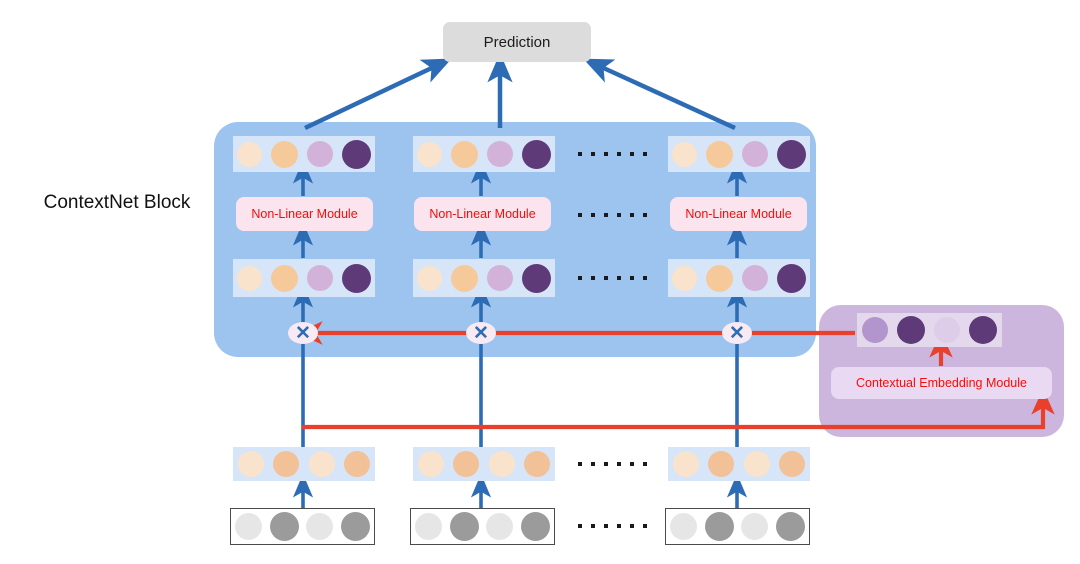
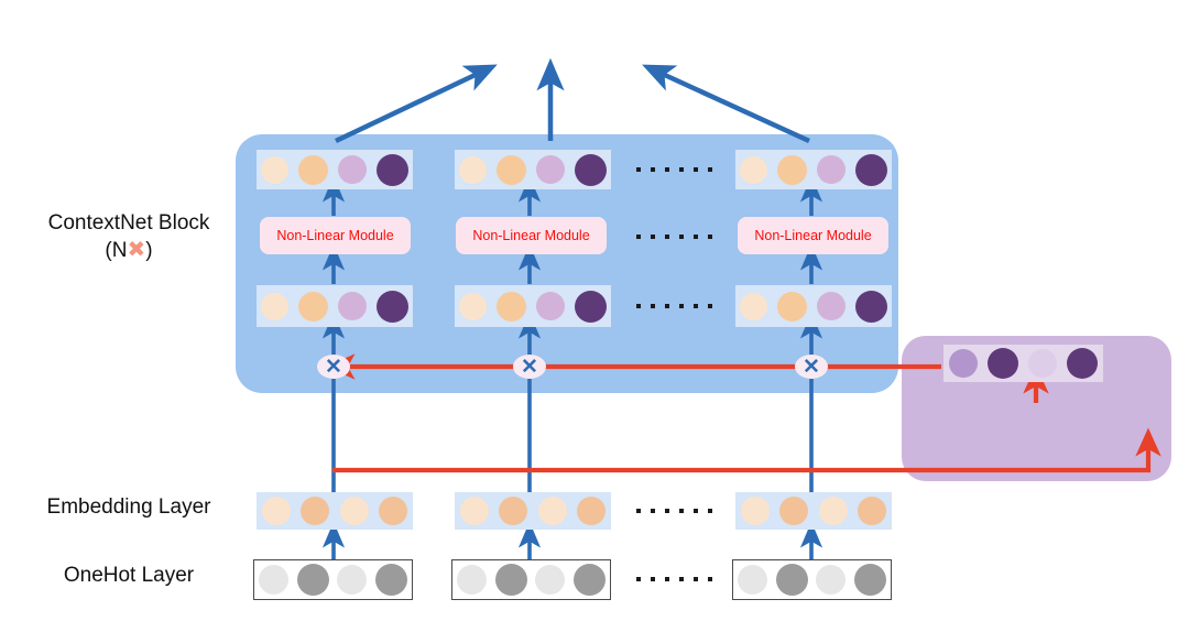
- Prediction
  ContextNet Block
+ (N✖)
+ Embedding Layer
+ OneHot Layer
  Non-Linear Module
  Non-Linear Module
  Non-Linear Module
  ✕
  ✕
  ✕
- Contextual Embedding Module
